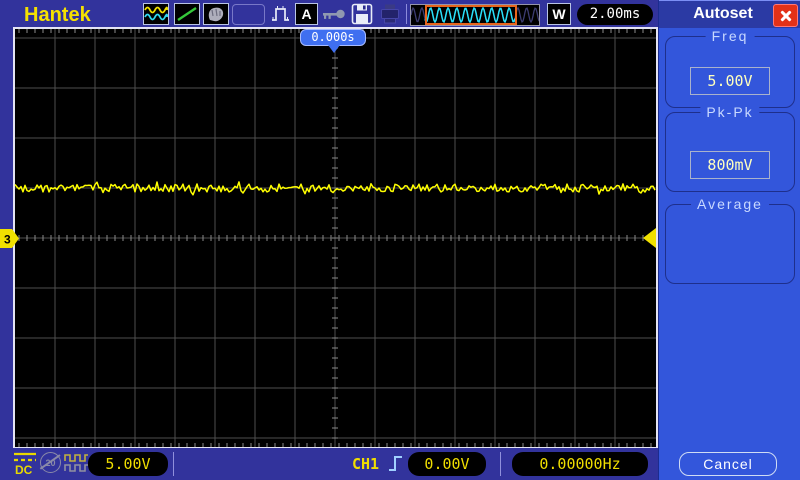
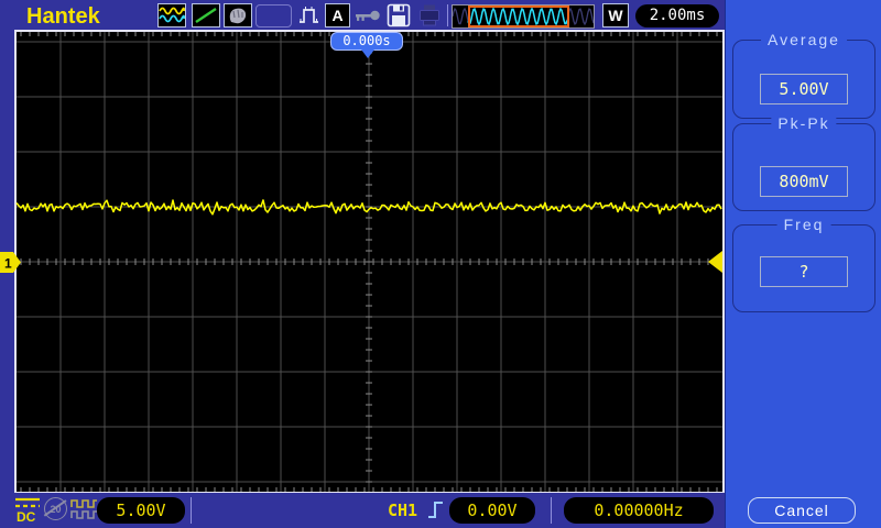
  Hantek
  A
  W
  2.00ms
  0.000s
- 3
+ 1
- Autoset
- Freq
+ Average
  5.00V
  Pk-Pk
  800mV
- Average
+ Freq
+ ?
  Cancel
  DC
  5.00V
  CH1
  0.00V
  0.00000Hz
